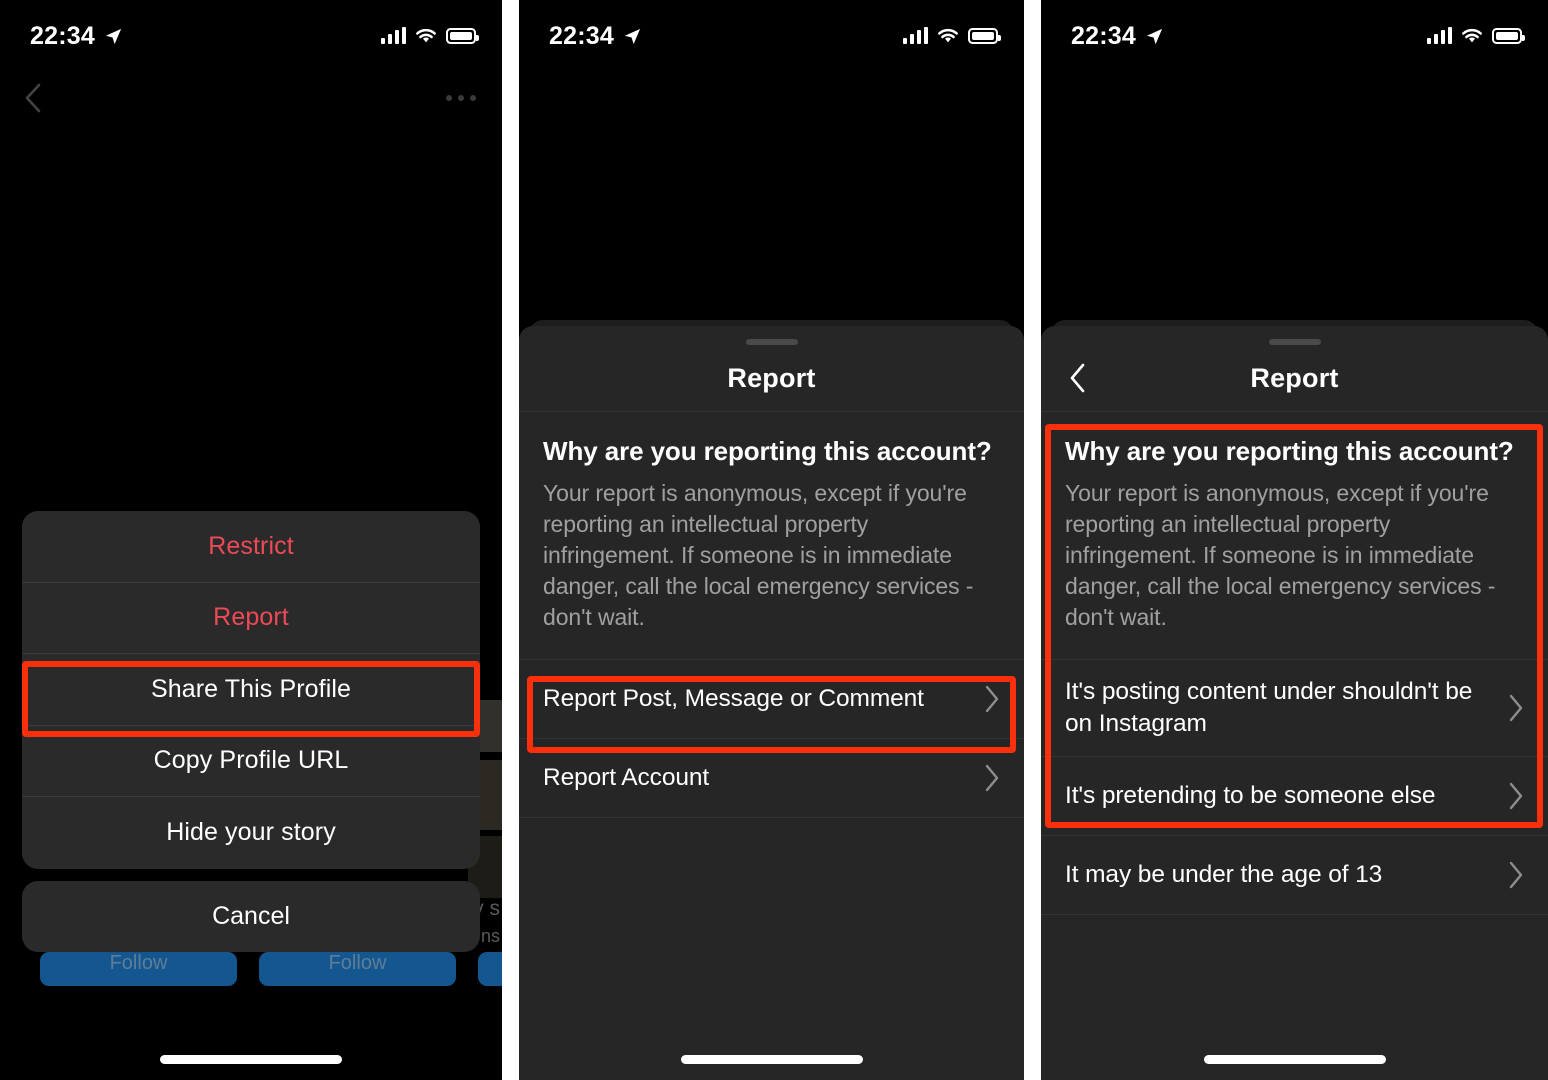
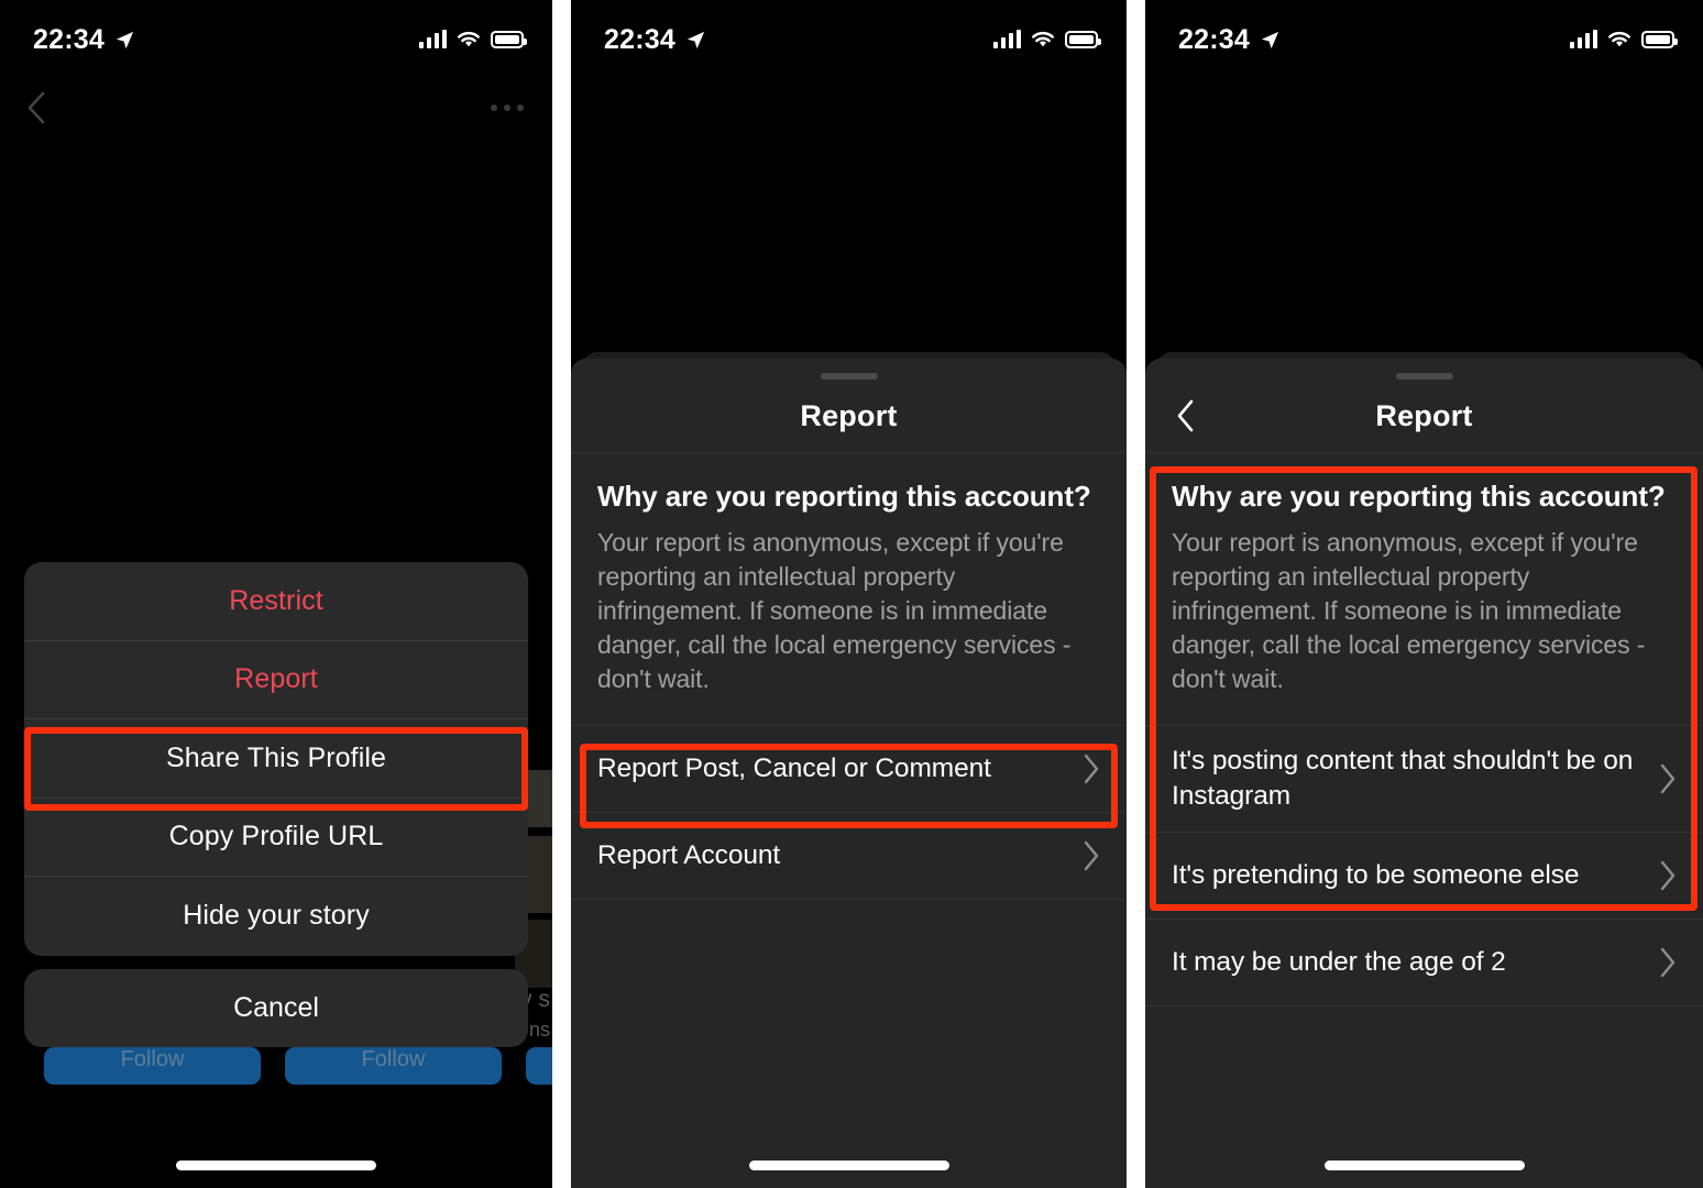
  ns
  Follow
  Follow
  22:34
  Restrict
  Report
  Share This Profile
  Copy Profile URL
  Hide your story
  Cancel
  22:34
  Report
  Why are you reporting this account?
  Your report is anonymous, except if you're reporting an intellectual property infringement. If someone is in immediate danger, call the local emergency services - don't wait.
- Report Post, Message or Comment
+ Report Post, Cancel or Comment
  Report Account
  22:34
  Report
  Why are you reporting this account?
  Your report is anonymous, except if you're reporting an intellectual property infringement. If someone is in immediate danger, call the local emergency services - don't wait.
- It's posting content under shouldn't be on Instagram
+ It's posting content that shouldn't be on Instagram
  It's pretending to be someone else
- It may be under the age of 13
+ It may be under the age of 2
